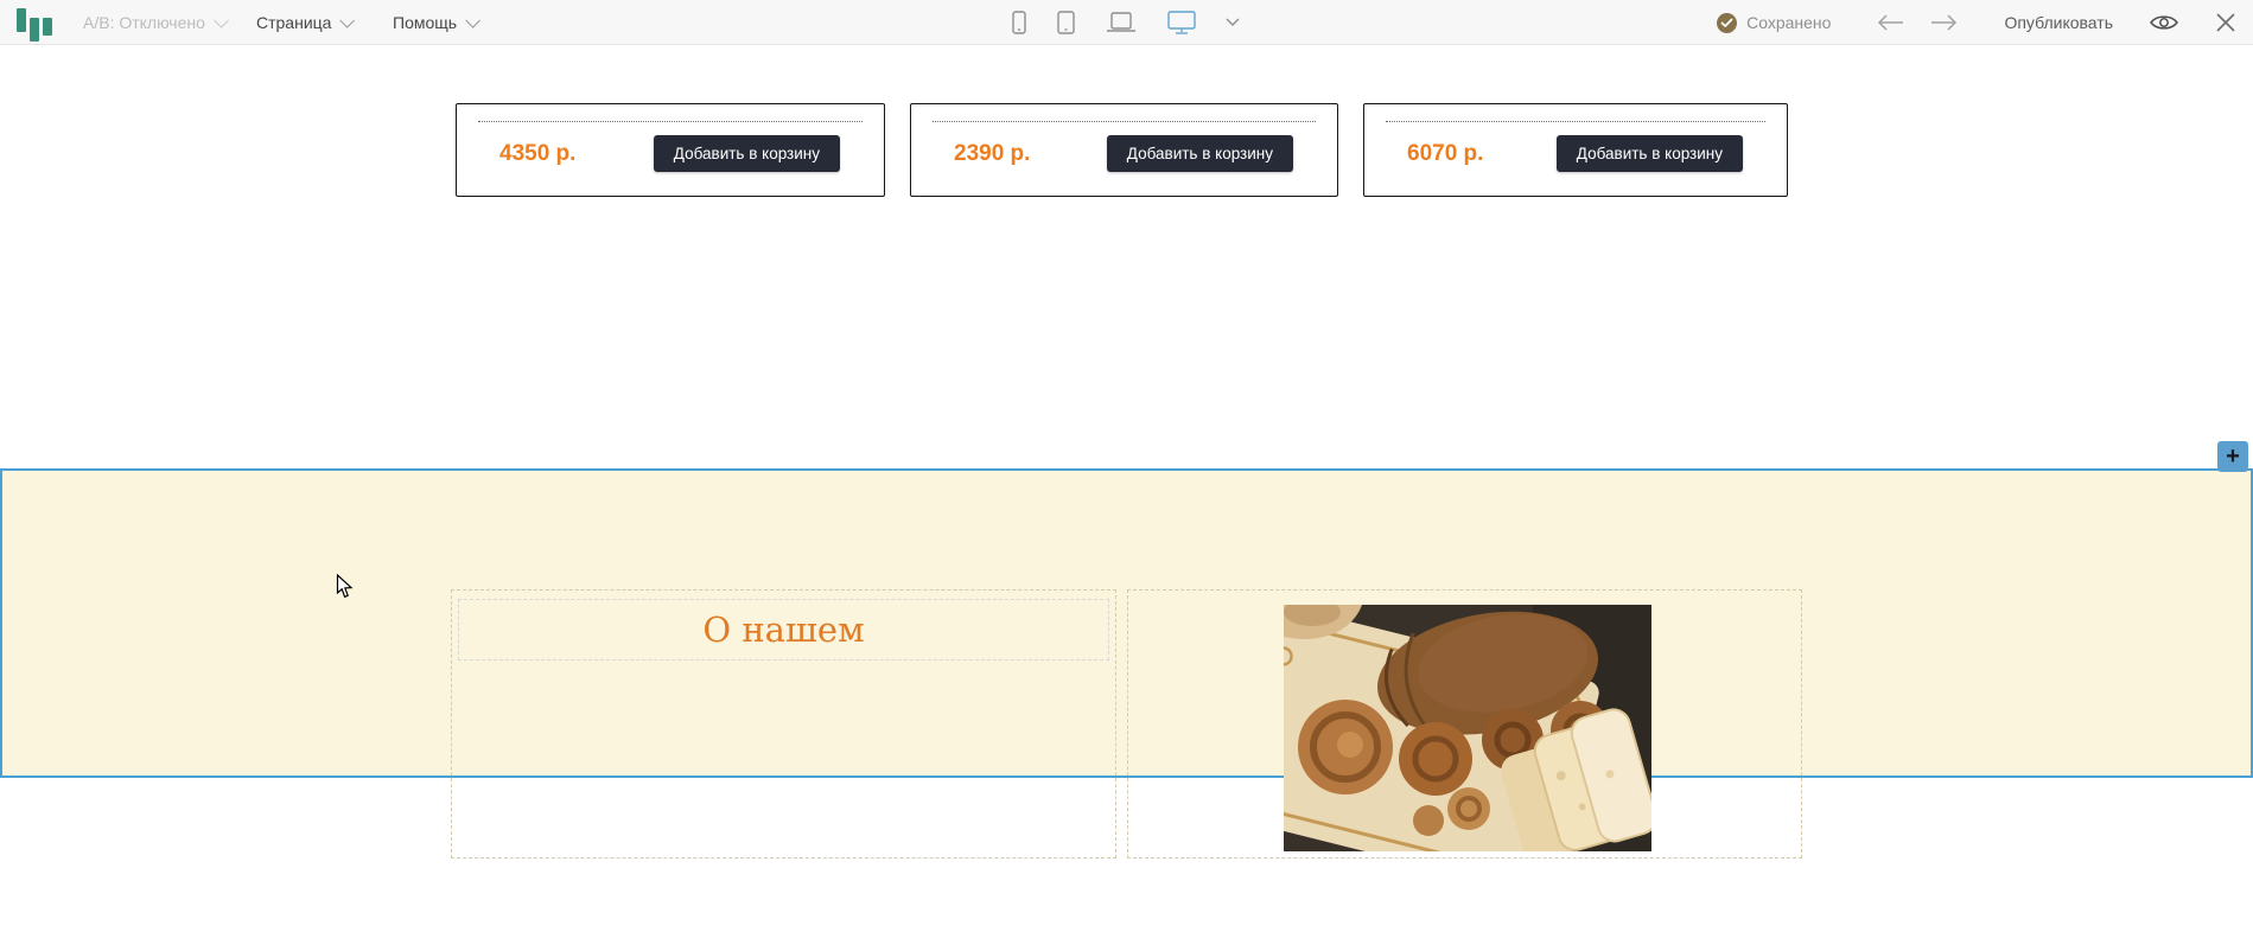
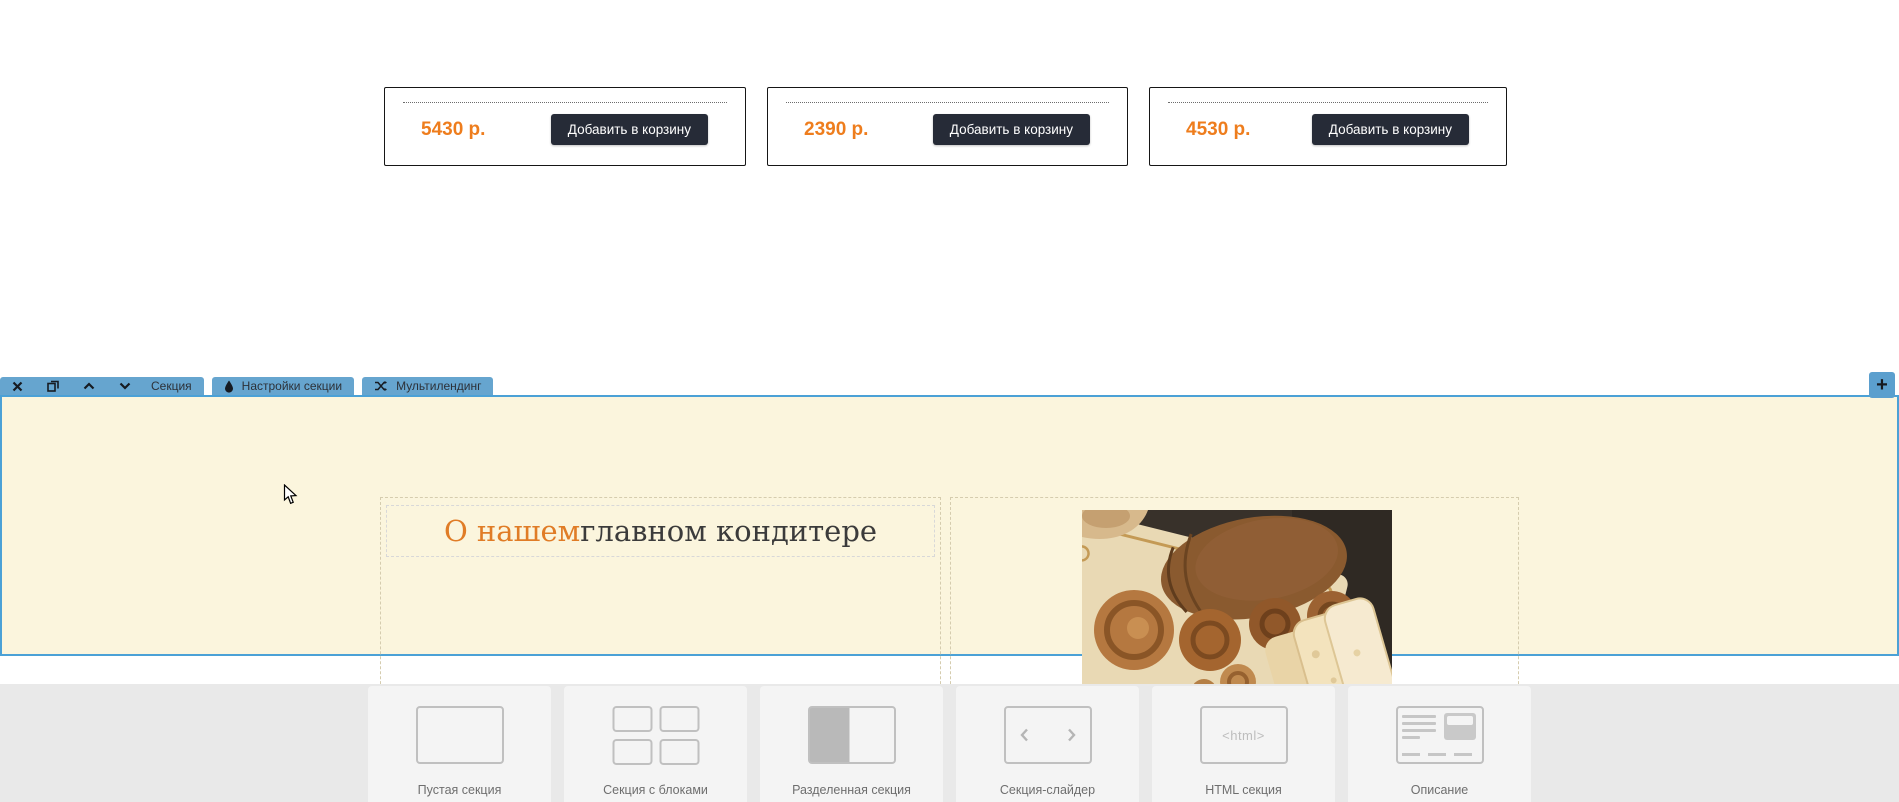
- А/В: Отключено
- Страница
- Помощь
- Сохранено
- Опубликовать
- 4350 р.
+ 5430 р.
  Добавить в корзину
  2390 р.
  Добавить в корзину
- 6070 р.
+ 4530 р.
  Добавить в корзину
+ Секция
+ Настройки секции
+ Мультилендинг
  +
  О нашем
+ главном кондитере
+ Пустая секция
+ Секция с блоками
+ Разделенная секция
+ Секция-слайдер
+ <html>
+ HTML секция
+ Описание
